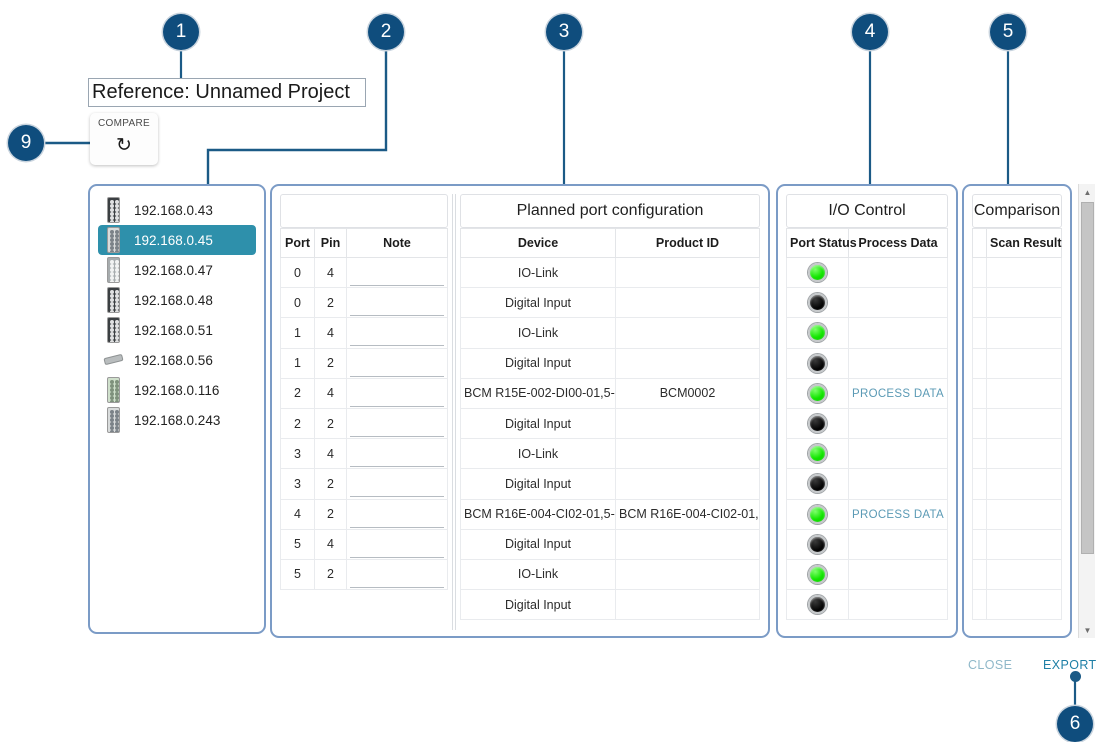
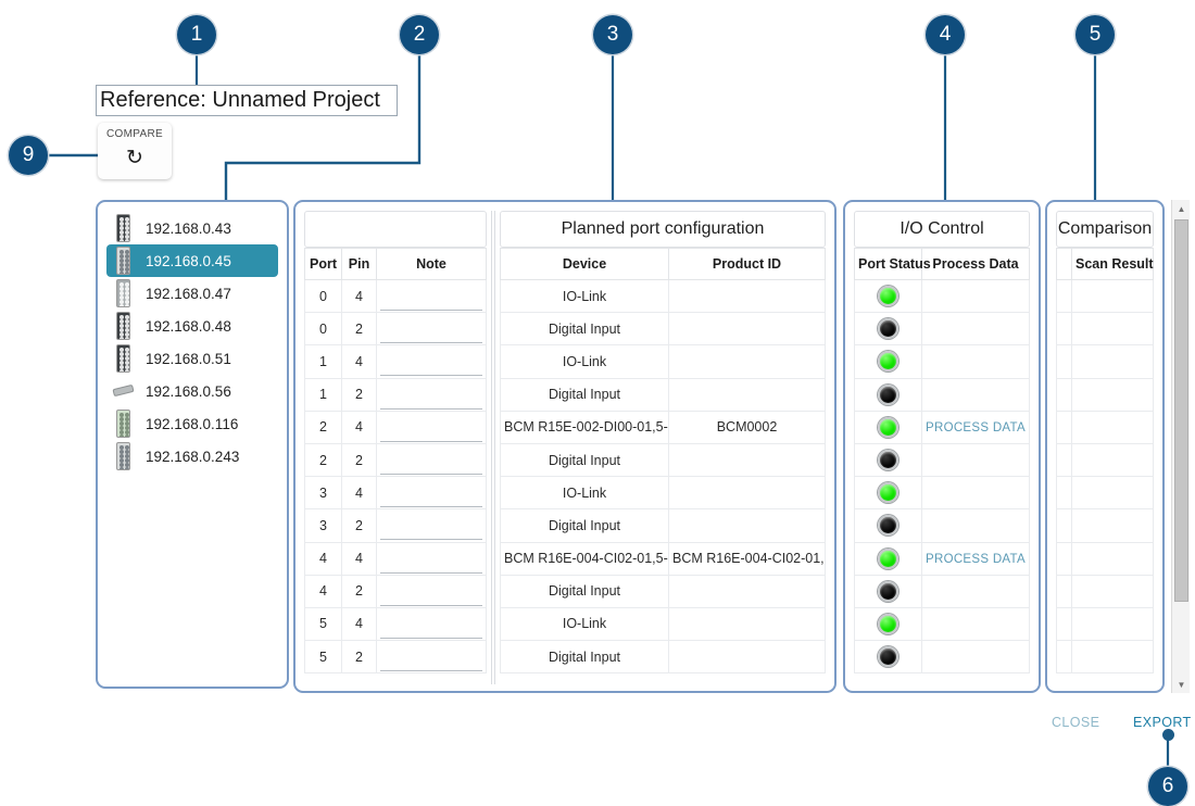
  1
  2
  3
  4
  5
  6
  9
  Reference: Unnamed Project
  COMPARE
  ↻
  192.168.0.43
  192.168.0.45
  192.168.0.47
  192.168.0.48
  192.168.0.51
  192.168.0.56
  192.168.0.116
  192.168.0.243
  Port	Pin	Note
  0	4
  0	2
  1	4
  1	2
  2	4
  2	2
  3	4
  3	2
+ 4	4
  4	2
  5	4
  5	2
  Planned port configuration
  Device	Product ID
  IO-Link
  Digital Input
  IO-Link
  Digital Input
  BCM R15E-002-DI00-01,5-	BCM0002
  Digital Input
  IO-Link
  Digital Input
  BCM R16E-004-CI02-01,5-	BCM R16E-004-CI02-01,
  Digital Input
  IO-Link
  Digital Input
  I/O Control
  Port Status	Process Data
  	PROCESS DATA
  	PROCESS DATA
  Comparison
  	Scan Result
  ▲
  ▼
  CLOSE
  EXPORT
